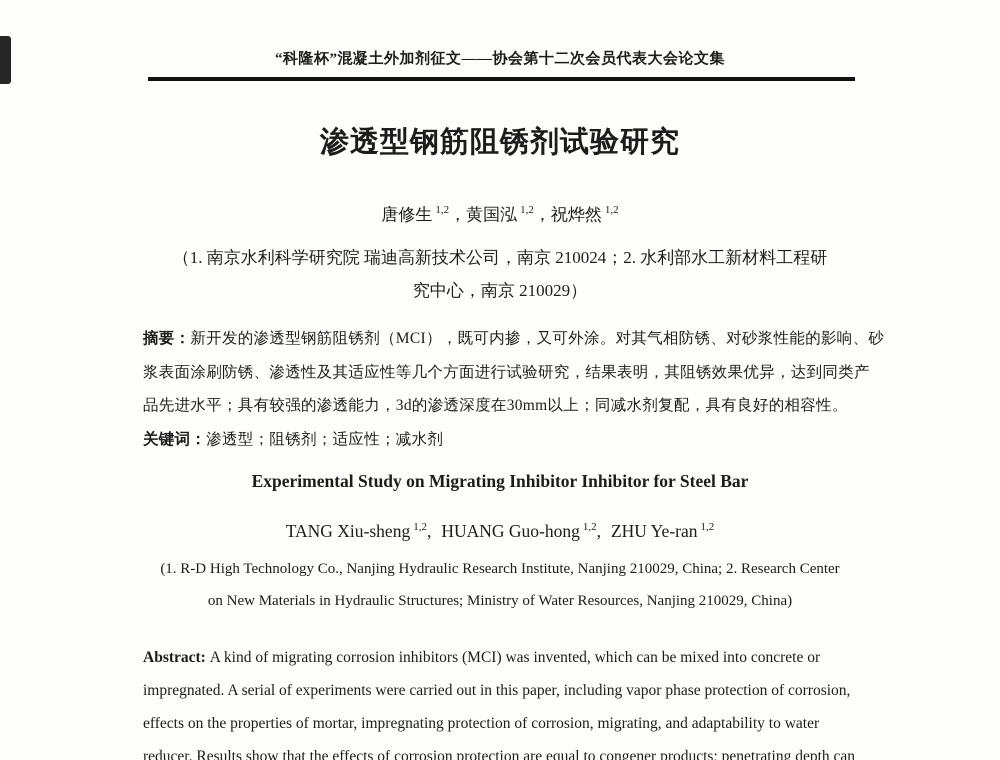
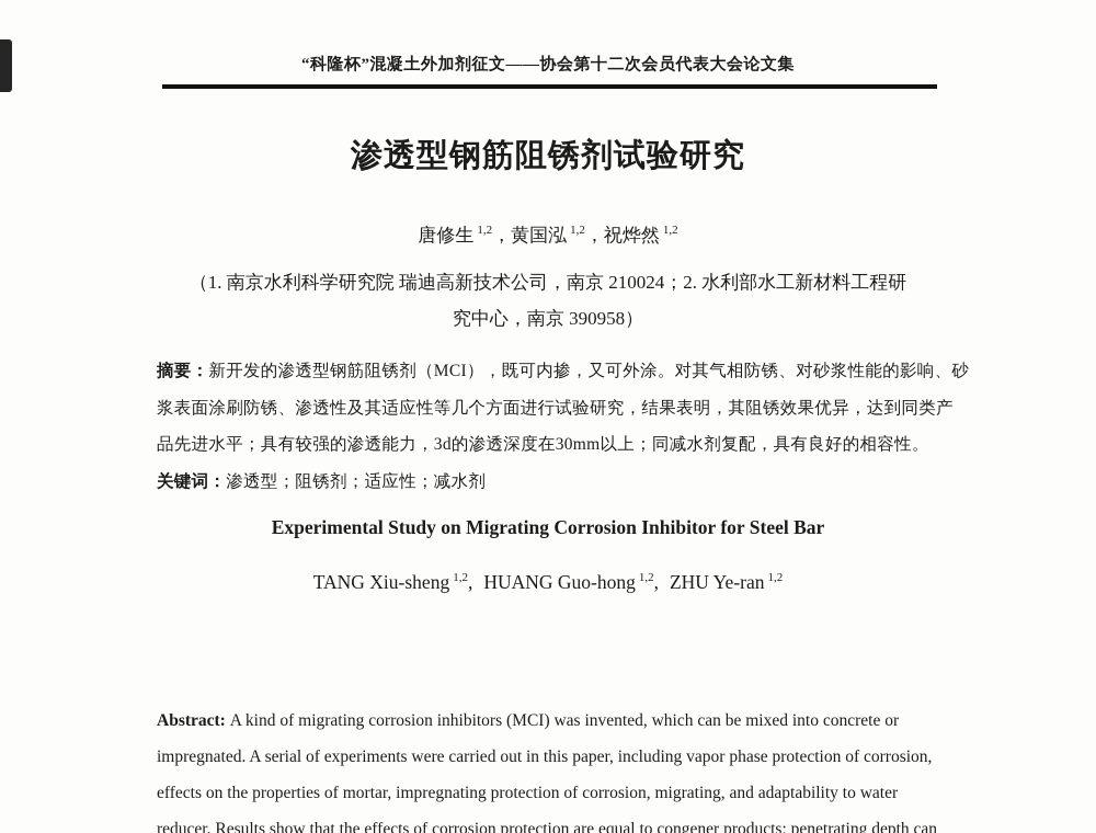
  “科隆杯”混凝土外加剂征文——协会第十二次会员代表大会论文集
  渗透型钢筋阻锈剂试验研究
  唐修生 1,2，黄国泓 1,2，祝烨然 1,2
  （1. 南京水利科学研究院 瑞迪高新技术公司，南京 210024；2. 水利部水工新材料工程研
- 究中心，南京 210029）
+ 究中心，南京 390958）
  摘要：新开发的渗透型钢筋阻锈剂（MCI），既可内掺，又可外涂。对其气相防锈、对砂浆性能的影响、砂
  浆表面涂刷防锈、渗透性及其适应性等几个方面进行试验研究，结果表明，其阻锈效果优异，达到同类产
  品先进水平；具有较强的渗透能力，3d的渗透深度在30mm以上；同减水剂复配，具有良好的相容性。
  关键词：渗透型；阻锈剂；适应性；减水剂
- Experimental Study on Migrating Inhibitor Inhibitor for Steel Bar
+ Experimental Study on Migrating Corrosion Inhibitor for Steel Bar
  TANG Xiu-sheng 1,2, HUANG Guo-hong 1,2, ZHU Ye-ran 1,2
- (1. R-D High Technology Co., Nanjing Hydraulic Research Institute, Nanjing 210029, China; 2. Research Center
- on New Materials in Hydraulic Structures; Ministry of Water Resources, Nanjing 210029, China)
  Abstract: A kind of migrating corrosion inhibitors (MCI) was invented, which can be mixed into concrete or
  impregnated. A serial of experiments were carried out in this paper, including vapor phase protection of corrosion,
  effects on the properties of mortar, impregnating protection of corrosion, migrating, and adaptability to water
  reducer. Results show that the effects of corrosion protection are equal to congener products; penetrating depth can
